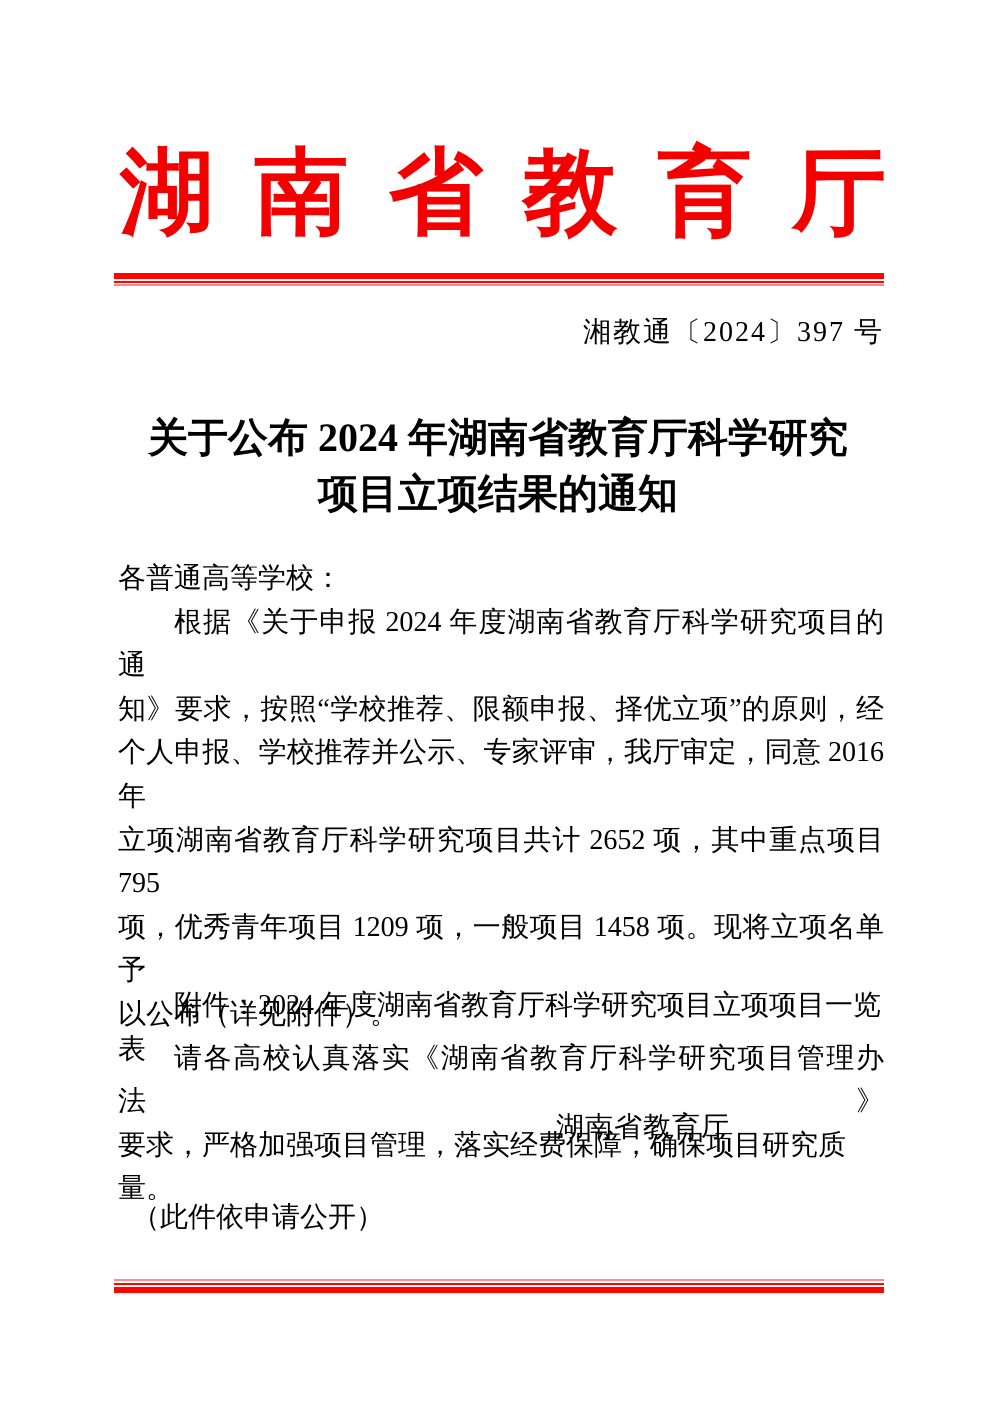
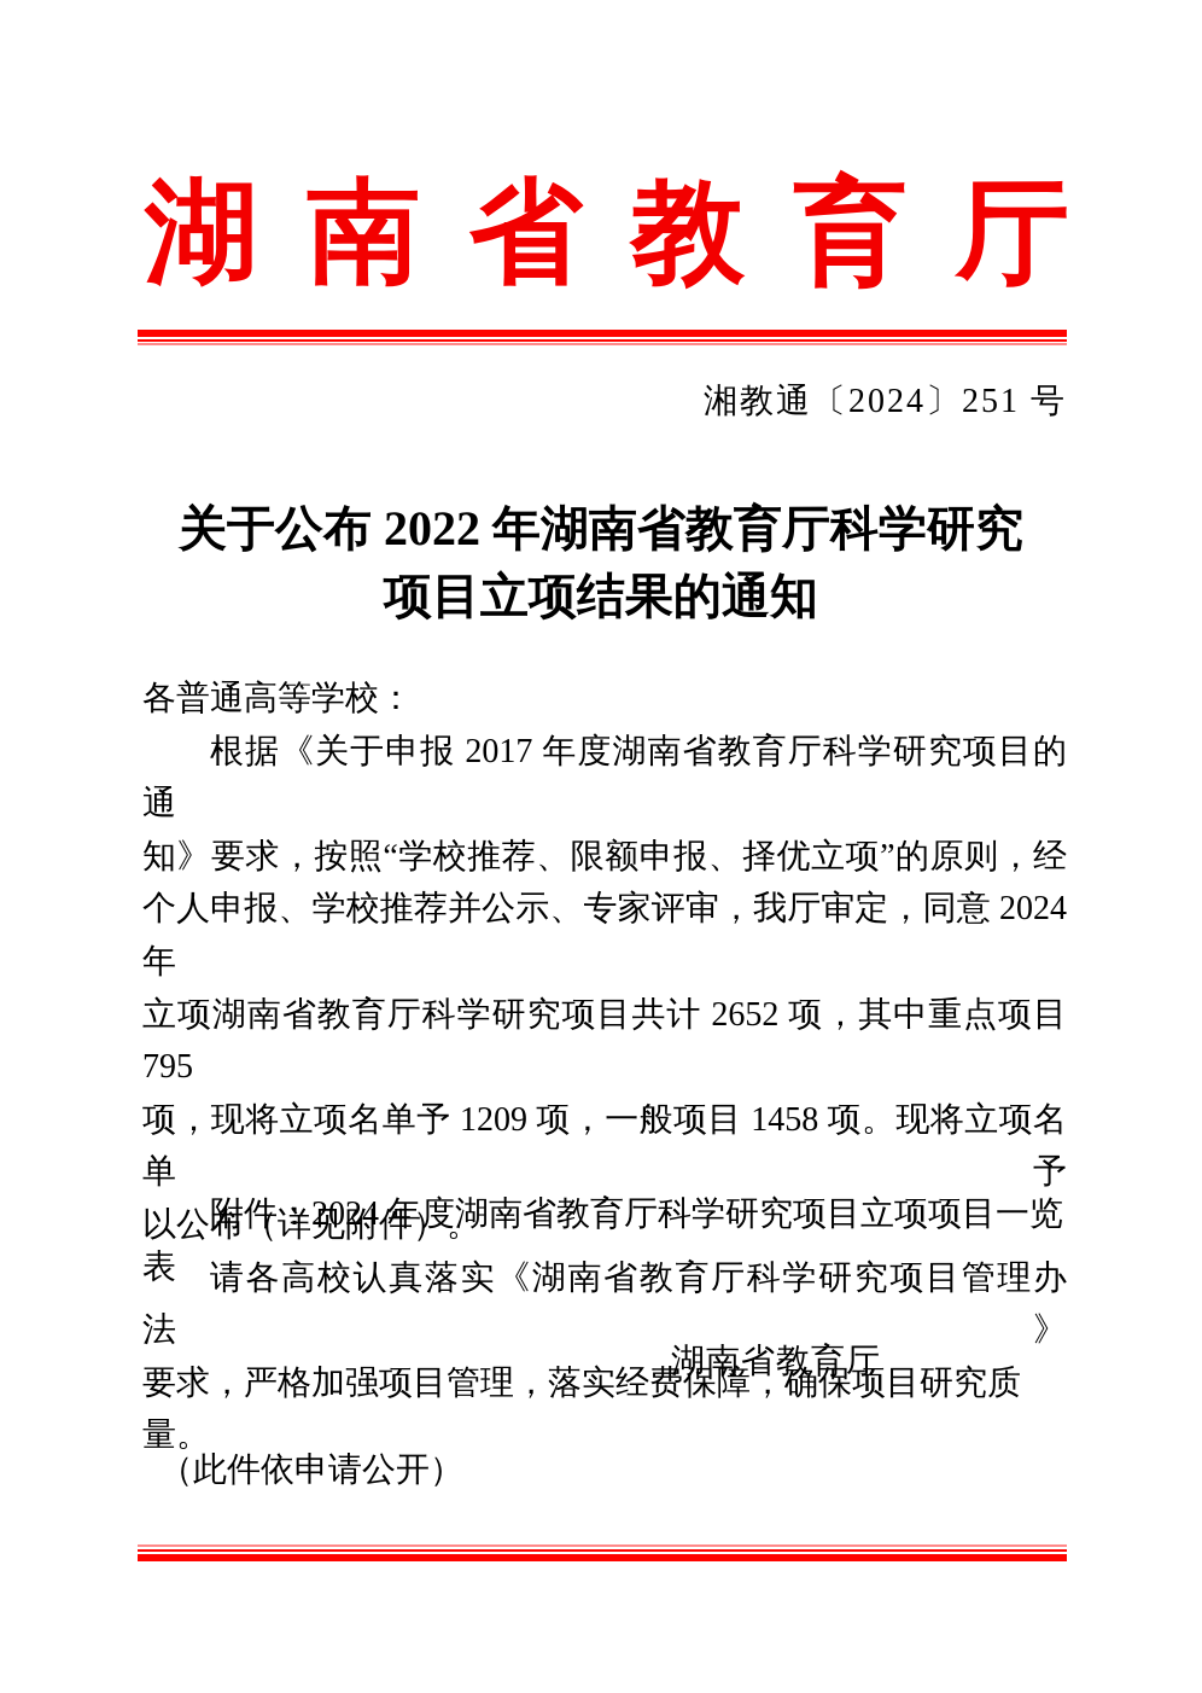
  湖
  南
  省
  教
  育
  厅
- 湘教通〔2024〕397 号
+ 湘教通〔2024〕251 号
- 关于公布 2024 年湖南省教育厅科学研究
+ 关于公布 2022 年湖南省教育厅科学研究
  项目立项结果的通知
  各普通高等学校：
- 根据《关于申报 2024 年度湖南省教育厅科学研究项目的通
+ 根据《关于申报 2017 年度湖南省教育厅科学研究项目的通
  知》要求，按照“学校推荐、限额申报、择优立项”的原则，经
- 个人申报、学校推荐并公示、专家评审，我厅审定，同意 2016 年
+ 个人申报、学校推荐并公示、专家评审，我厅审定，同意 2024 年
  立项湖南省教育厅科学研究项目共计 2652 项，其中重点项目 795
- 项，优秀青年项目 1209 项，一般项目 1458 项。现将立项名单予
+ 项，现将立项名单予 1209 项，一般项目 1458 项。现将立项名单予
  以公布（详见附件）。
  请各高校认真落实《湖南省教育厅科学研究项目管理办法》
  要求，严格加强项目管理，落实经费保障，确保项目研究质量。
  附件：2024 年度湖南省教育厅科学研究项目立项项目一览表
  湖南省教育厅
  （此件依申请公开）
